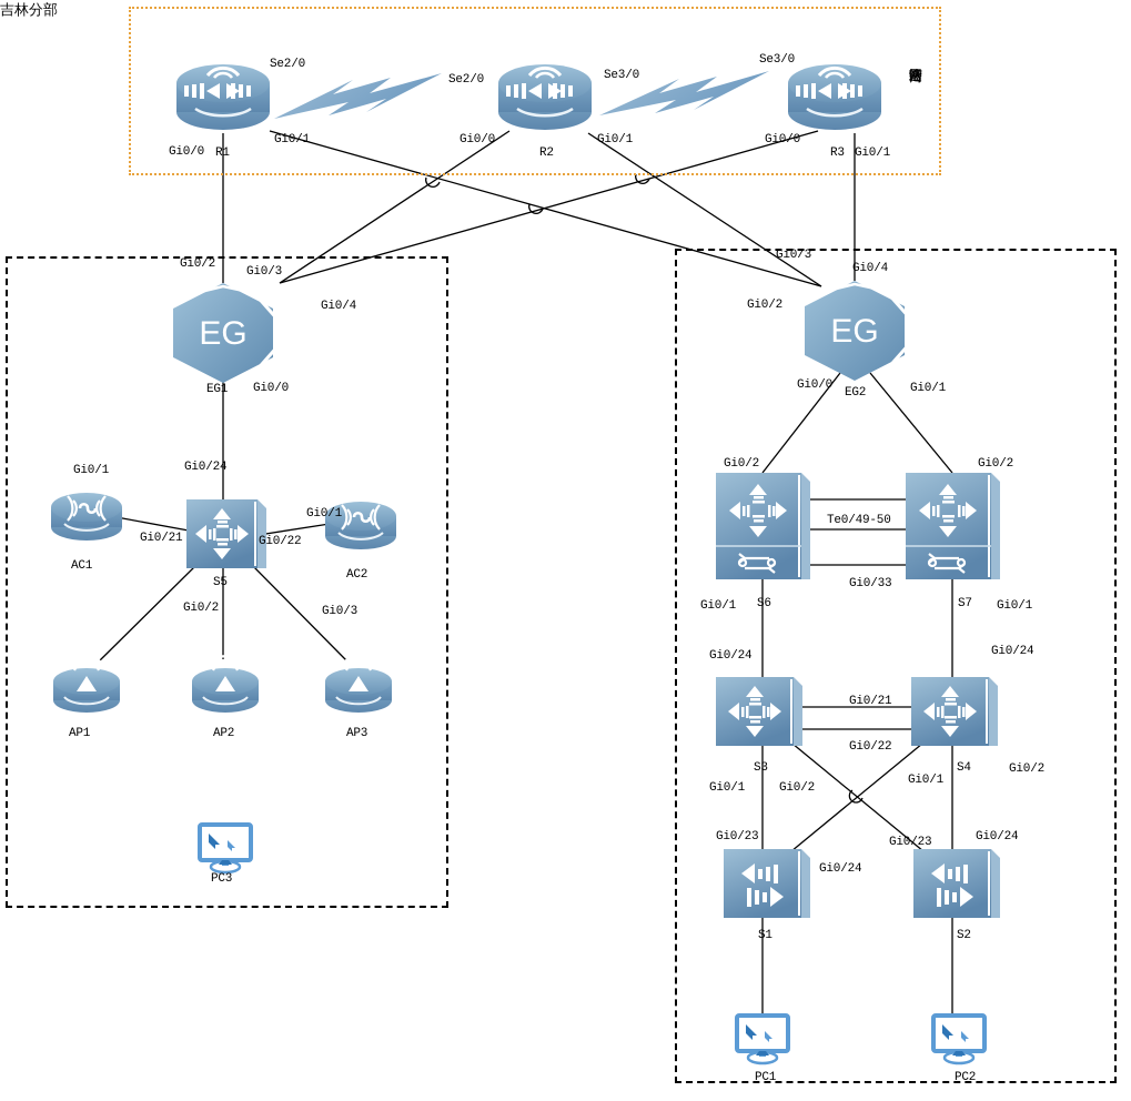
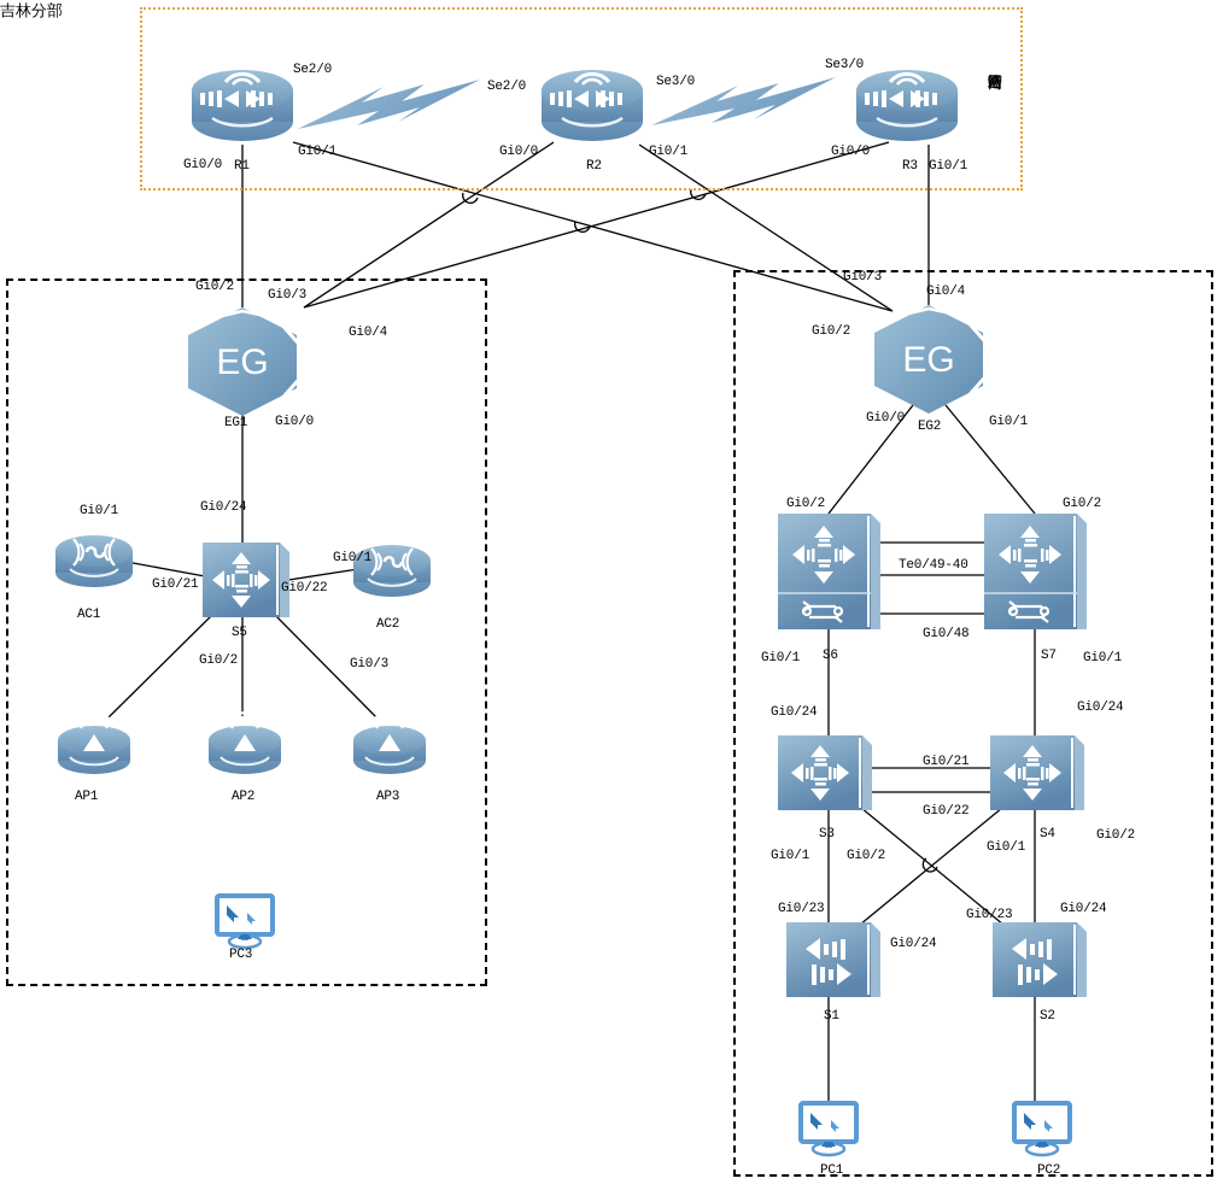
  EG
  EG
  吉林分部
  Se2/0
  Se2/0
  Se3/0
  Se3/0
  Gi0/0
  R1
  Gi0/1
  Gi0/0
  R2
  Gi0/1
  Gi0/0
  R3
  Gi0/1
  Gi0/2
  Gi0/3
  Gi0/4
  EG1
  Gi0/0
  Gi0/3
  Gi0/4
  Gi0/2
  Gi0/0
  EG2
  Gi0/1
  Gi0/1
  Gi0/24
  Gi0/21
  Gi0/22
  Gi0/1
  S5
  AC1
  AC2
  Gi0/2
  Gi0/3
  AP1
  AP2
  AP3
  PC3
  Gi0/2
  Gi0/2
- Te0/49-50
+ Te0/49-40
- Gi0/33
+ Gi0/48
  Gi0/1
  S6
  S7
  Gi0/1
  Gi0/24
  Gi0/24
  Gi0/21
  Gi0/22
  S3
  S4
  Gi0/2
  Gi0/1
  Gi0/2
  Gi0/1
  Gi0/23
  Gi0/23
  Gi0/24
  Gi0/24
  S1
  S2
  PC1
  PC2
